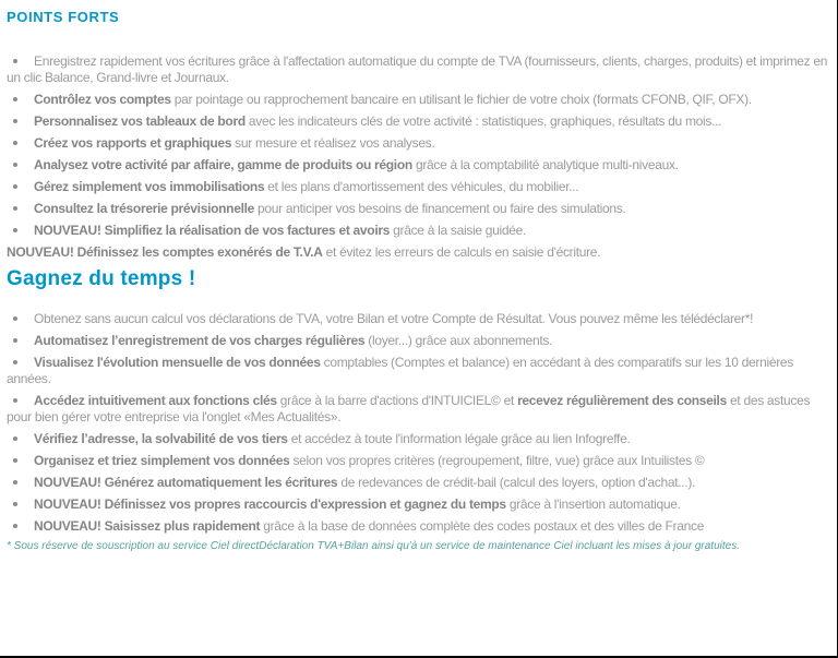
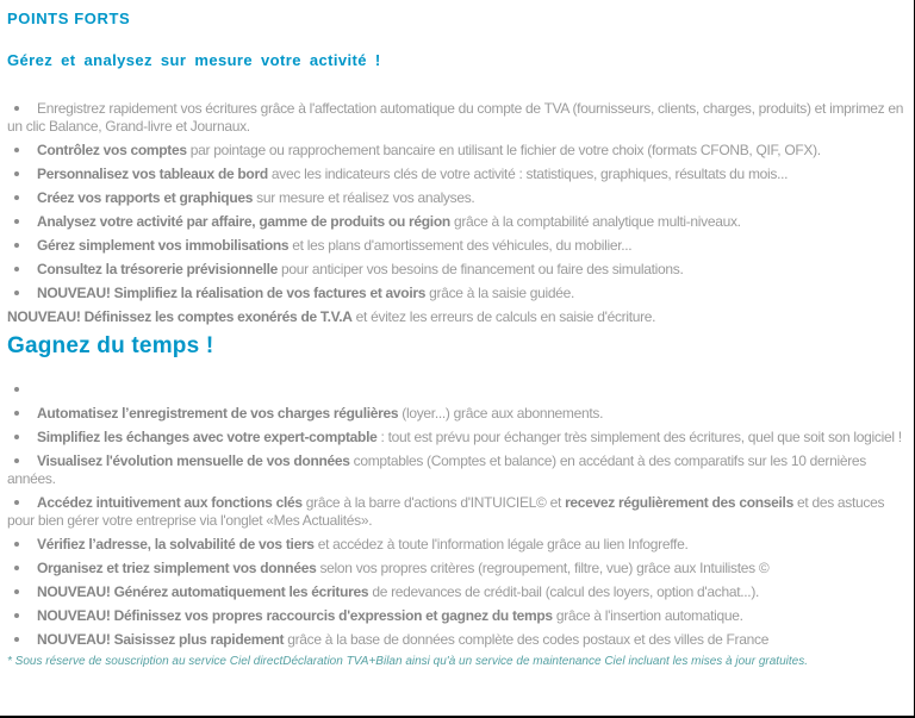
  POINTS FORTS
+ Gérez et analysez sur mesure votre activité !
  Enregistrez rapidement vos écritures grâce à l'affectation automatique du compte de TVA (fournisseurs, clients, charges, produits) et imprimez en un clic Balance, Grand-livre et Journaux.
  Contrôlez vos comptes par pointage ou rapprochement bancaire en utilisant le fichier de votre choix (formats CFONB, QIF, OFX).
  Personnalisez vos tableaux de bord avec les indicateurs clés de votre activité : statistiques, graphiques, résultats du mois...
  Créez vos rapports et graphiques sur mesure et réalisez vos analyses.
  Analysez votre activité par affaire, gamme de produits ou région grâce à la comptabilité analytique multi-niveaux.
  Gérez simplement vos immobilisations et les plans d'amortissement des véhicules, du mobilier...
  Consultez la trésorerie prévisionnelle pour anticiper vos besoins de financement ou faire des simulations.
  NOUVEAU! Simplifiez la réalisation de vos factures et avoirs grâce à la saisie guidée.
  NOUVEAU! Définissez les comptes exonérés de T.V.A et évitez les erreurs de calculs en saisie d'écriture.
  Gagnez du temps !
- Obtenez sans aucun calcul vos déclarations de TVA, votre Bilan et votre Compte de Résultat. Vous pouvez même les télédéclarer*!
  Automatisez l’enregistrement de vos charges régulières (loyer...) grâce aux abonnements.
+ Simplifiez les échanges avec votre expert-comptable : tout est prévu pour échanger très simplement des écritures, quel que soit son logiciel !
  Visualisez l'évolution mensuelle de vos données comptables (Comptes et balance) en accédant à des comparatifs sur les 10 dernières années.
  Accédez intuitivement aux fonctions clés grâce à la barre d'actions d'INTUICIEL© et recevez régulièrement des conseils et des astuces pour bien gérer votre entreprise via l'onglet «Mes Actualités».
  Vérifiez l’adresse, la solvabilité de vos tiers et accédez à toute l'information légale grâce au lien Infogreffe.
  Organisez et triez simplement vos données selon vos propres critères (regroupement, filtre, vue) grâce aux Intuilistes ©
  NOUVEAU! Générez automatiquement les écritures de redevances de crédit-bail (calcul des loyers, option d'achat...).
  NOUVEAU! Définissez vos propres raccourcis d'expression et gagnez du temps grâce à l'insertion automatique.
  NOUVEAU! Saisissez plus rapidement grâce à la base de données complète des codes postaux et des villes de France
  * Sous réserve de souscription au service Ciel directDéclaration TVA+Bilan ainsi qu'à un service de maintenance Ciel incluant les mises à jour gratuites.
